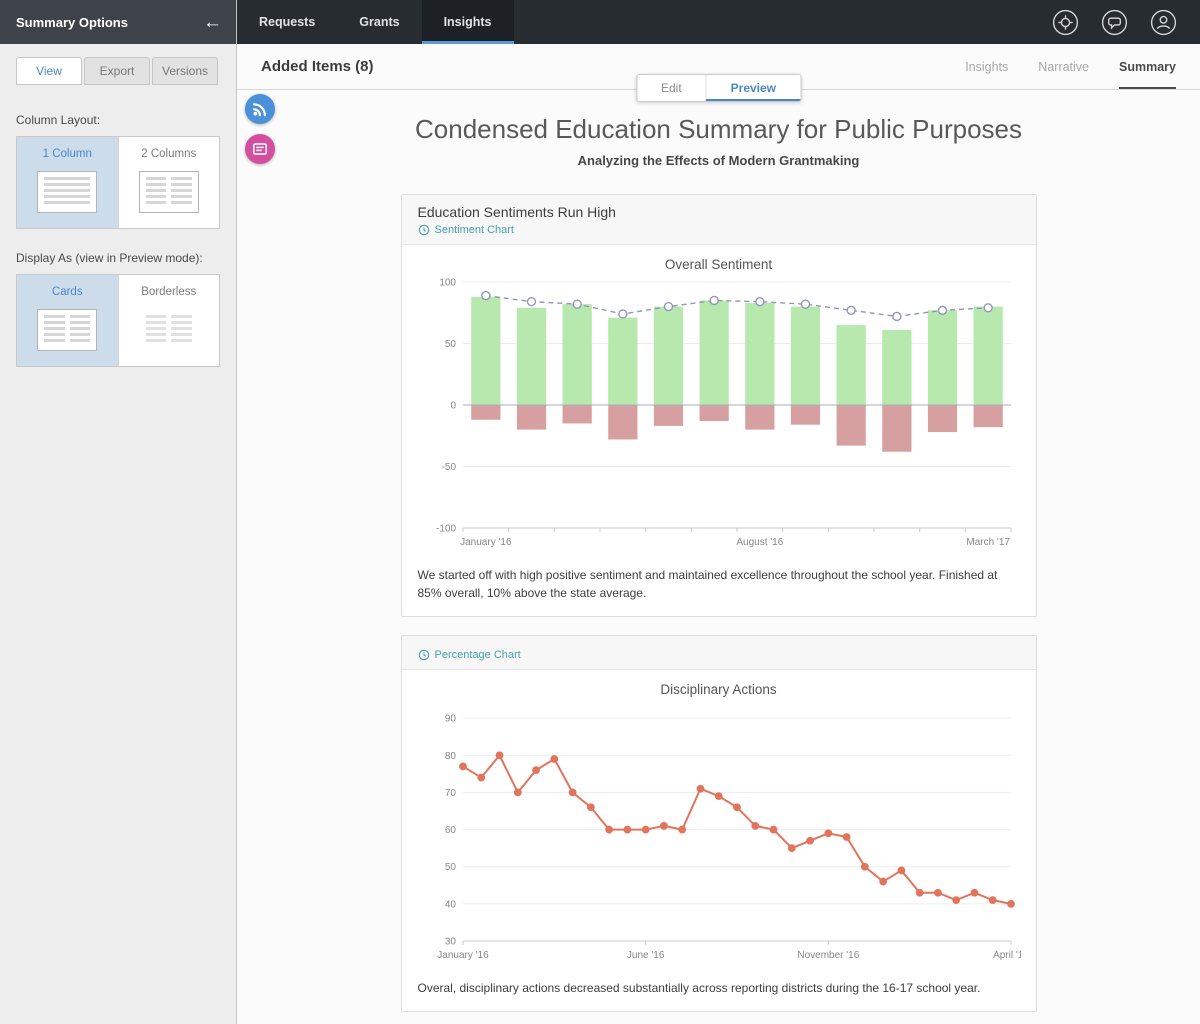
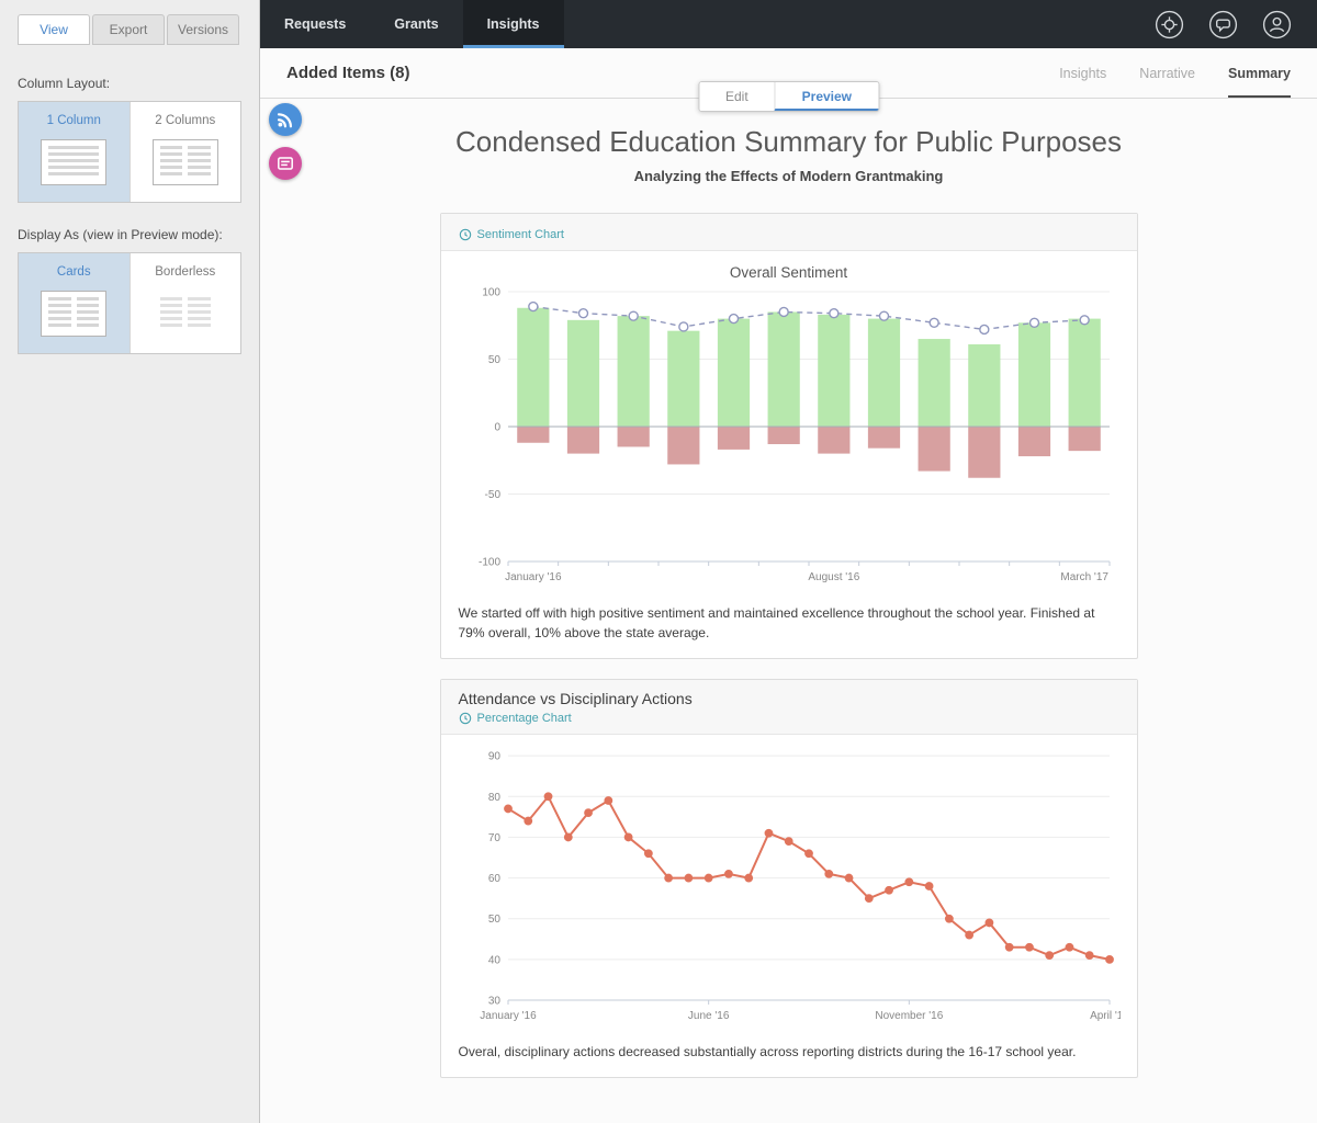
- Summary Options
- ←
  View
  Export
  Versions
  Column Layout:
  1 Column
  2 Columns
  Display As (view in Preview mode):
  Cards
  Borderless
  Requests
  Grants
  Insights
  Added Items (8)
  Insights
  Narrative
  Summary
  Edit
  Preview
  Condensed Education Summary for Public Purposes
  Analyzing the Effects of Modern Grantmaking
- Education Sentiments Run High
  Sentiment Chart
  Overall Sentiment
  100
  50
  0
  -50
  -100
  January '16
  August '16
  March '17
- We started off with high positive sentiment and maintained excellence throughout the school year. Finished at 85% overall, 10% above the state average.
+ We started off with high positive sentiment and maintained excellence throughout the school year. Finished at 79% overall, 10% above the state average.
+ Attendance vs Disciplinary Actions
  Percentage Chart
- Disciplinary Actions
  90
  80
  70
  60
  50
  40
  30
  January '16
  June '16
  November '16
  April '1
  Overal, disciplinary actions decreased substantially across reporting districts during the 16-17 school year.
